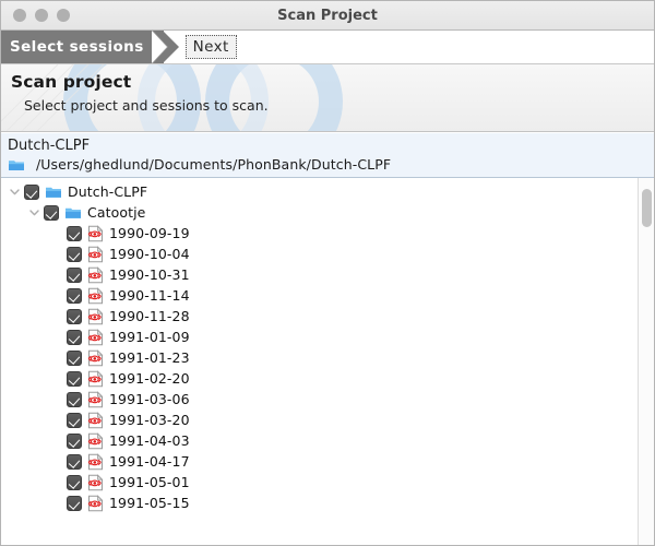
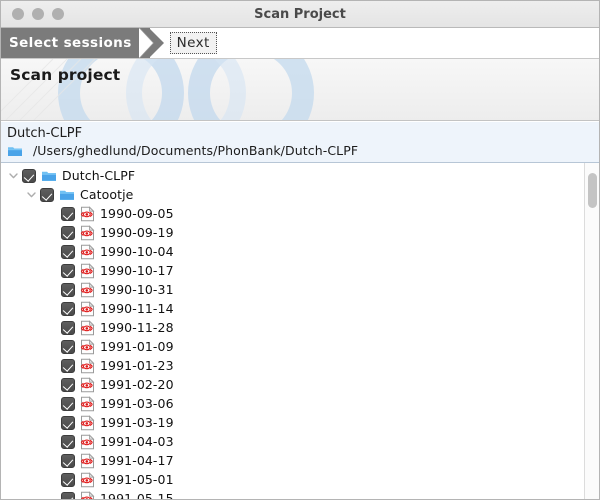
  Scan Project
  Select sessions
  Next
  Scan project
- Select project and sessions to scan.
  Dutch-CLPF
  /Users/ghedlund/Documents/PhonBank/Dutch-CLPF
  Dutch-CLPF
  Catootje
+ 1990-09-05
  1990-09-19
  1990-10-04
+ 1990-10-17
  1990-10-31
  1990-11-14
  1990-11-28
  1991-01-09
  1991-01-23
  1991-02-20
  1991-03-06
- 1991-03-20
+ 1991-03-19
  1991-04-03
  1991-04-17
  1991-05-01
  1991-05-15
